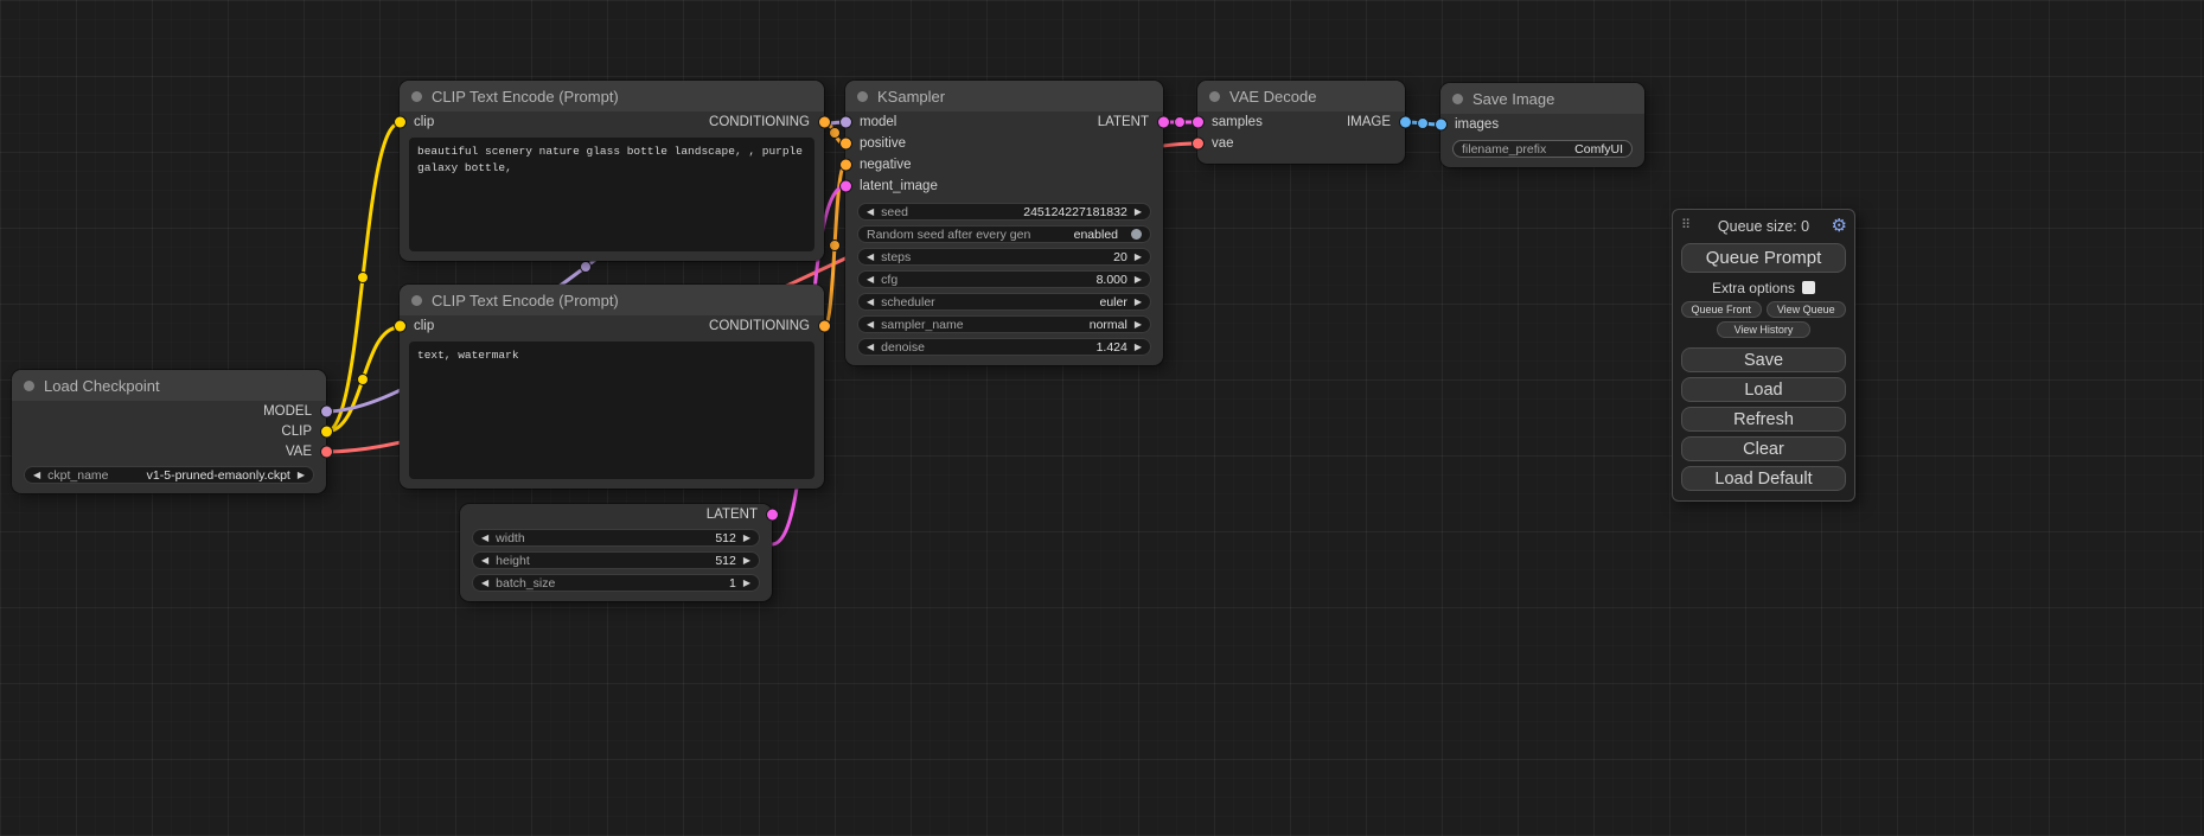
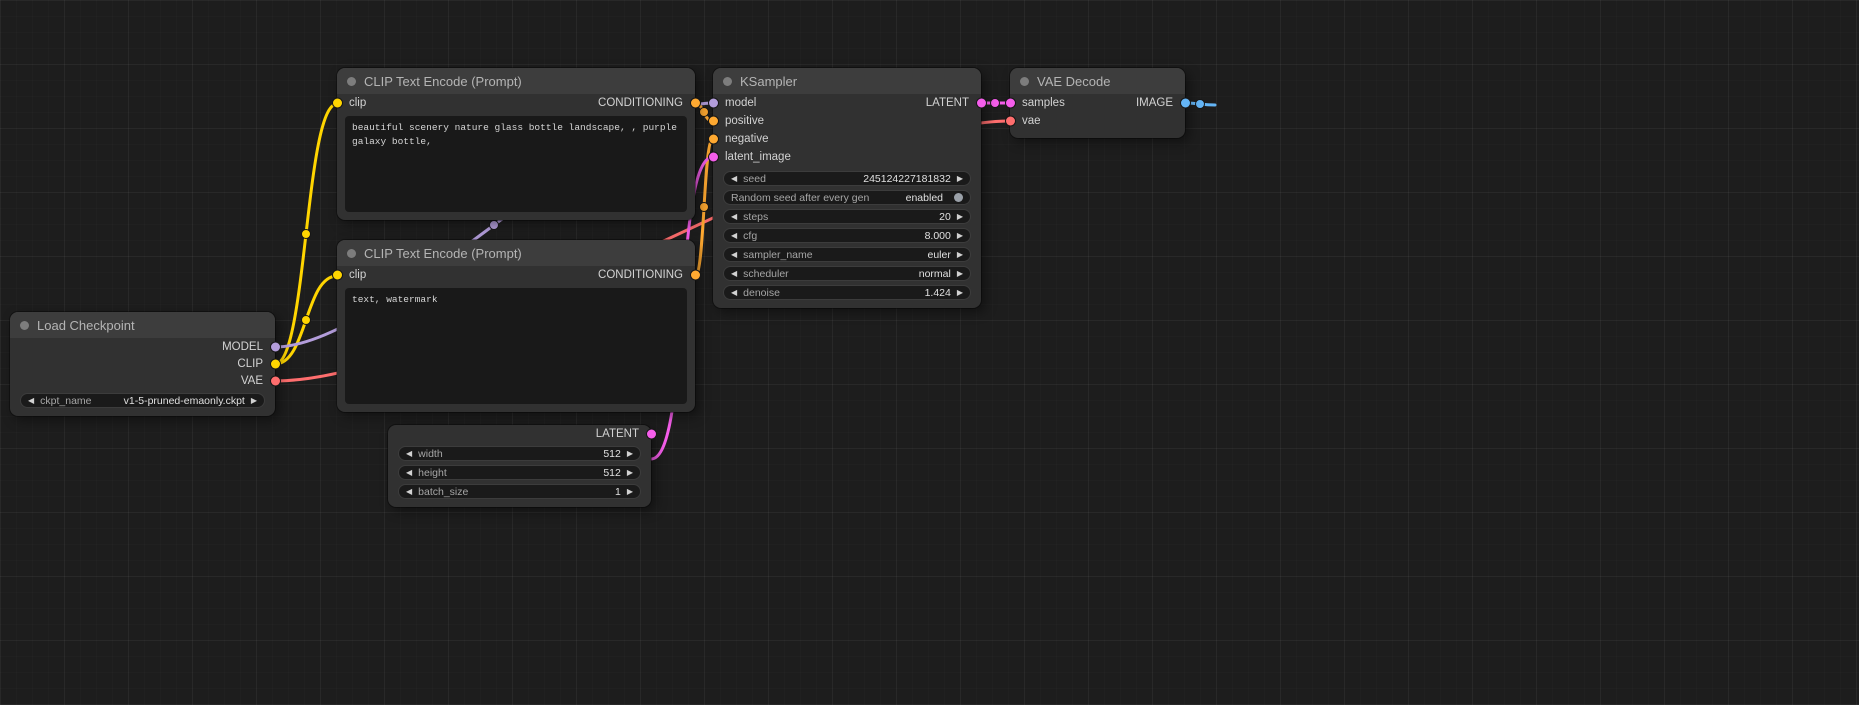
  Load Checkpoint
  MODEL
  CLIP
  VAE
  ◀
  ckpt_name
  v1-5-pruned-emaonly.ckpt
  ▶
  CLIP Text Encode (Prompt)
  clip
  CONDITIONING
  beautiful scenery nature glass bottle landscape, , purple galaxy bottle,
  CLIP Text Encode (Prompt)
  clip
  CONDITIONING
  text, watermark
  LATENT
  ◀
  width
  512
  ▶
  ◀
  height
  512
  ▶
  ◀
  batch_size
  1
  ▶
  KSampler
  model
  LATENT
  positive
  negative
  latent_image
  ◀
  seed
  245124227181832
  ▶
  Random seed after every gen
  enabled
  ◀
  steps
  20
  ▶
  ◀
  cfg
  8.000
  ▶
  ◀
- scheduler
+ sampler_name
  euler
  ▶
  ◀
- sampler_name
+ scheduler
  normal
  ▶
  ◀
  denoise
  1.424
  ▶
  VAE Decode
  samples
  IMAGE
  vae
- Save Image
- images
- filename_prefix
- ComfyUI
- ⠿
- Queue size: 0
- ⚙
- Queue Prompt
- Extra options
- Queue Front
- View Queue
- View History
- Save
- Load
- Refresh
- Clear
- Load Default
